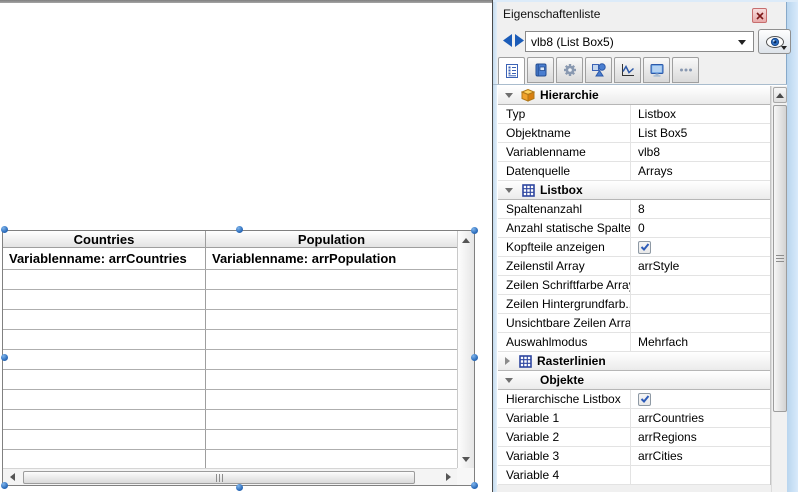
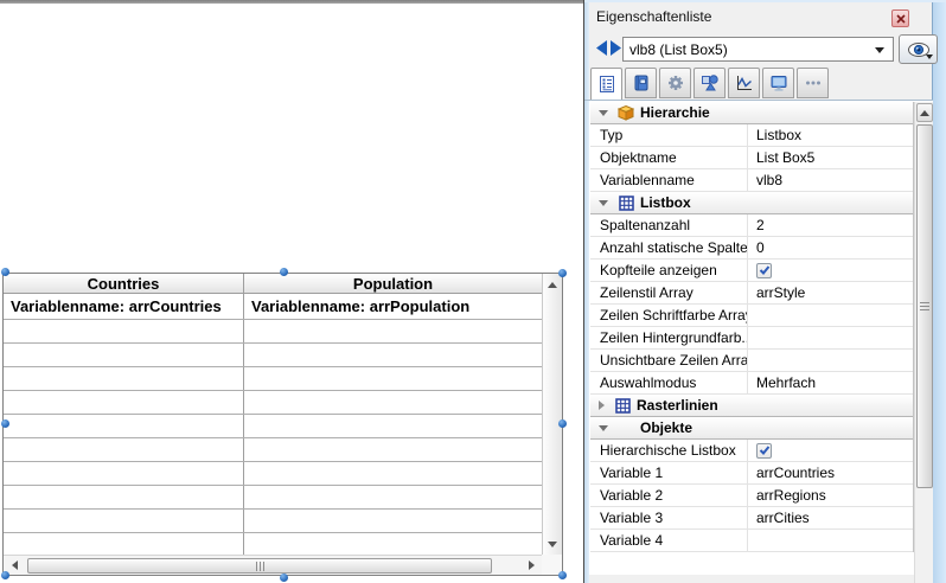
  Countries
  Population
  Variablenname: arrCountries
  Variablenname: arrPopulation
  Eigenschaftenliste
  vlb8 (List Box5)
  Hierarchie
  Typ
  Listbox
  Objektname
  List Box5
  Variablenname
  vlb8
- Datenquelle
- Arrays
  Listbox
  Spaltenanzahl
- 8
+ 2
  Anzahl statische Spalte
  0
  Kopfteile anzeigen
  Zeilenstil Array
  arrStyle
  Zeilen Schriftfarbe Arra
  Zeilen Hintergrundfarb..
  Unsichtbare Zeilen Arra
  Auswahlmodus
  Mehrfach
  Rasterlinien
  Objekte
  Hierarchische Listbox
  Variable 1
  arrCountries
  Variable 2
  arrRegions
  Variable 3
  arrCities
  Variable 4
